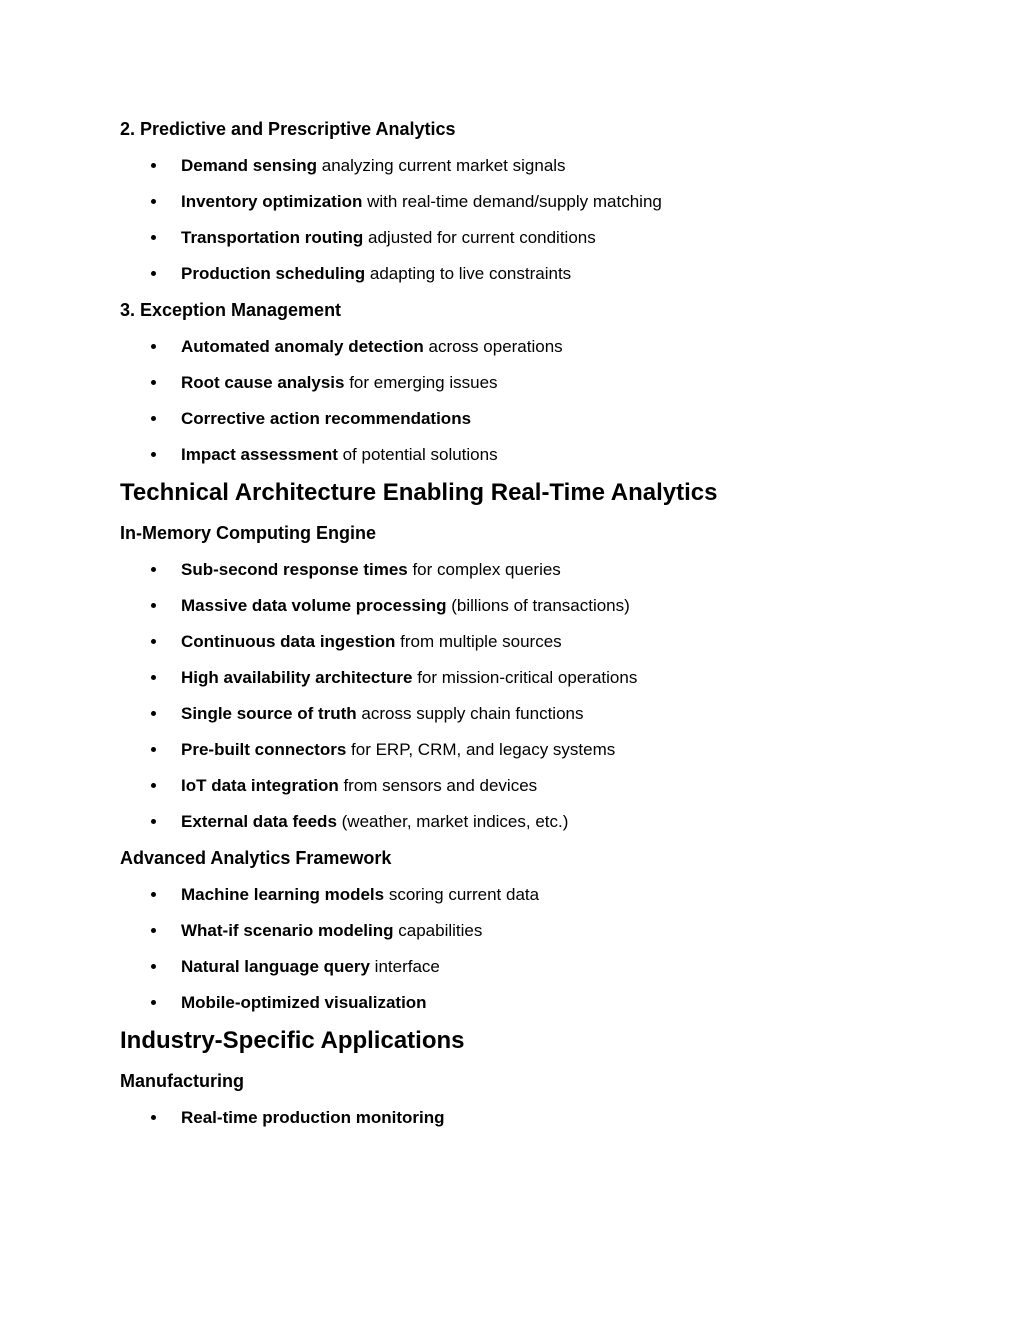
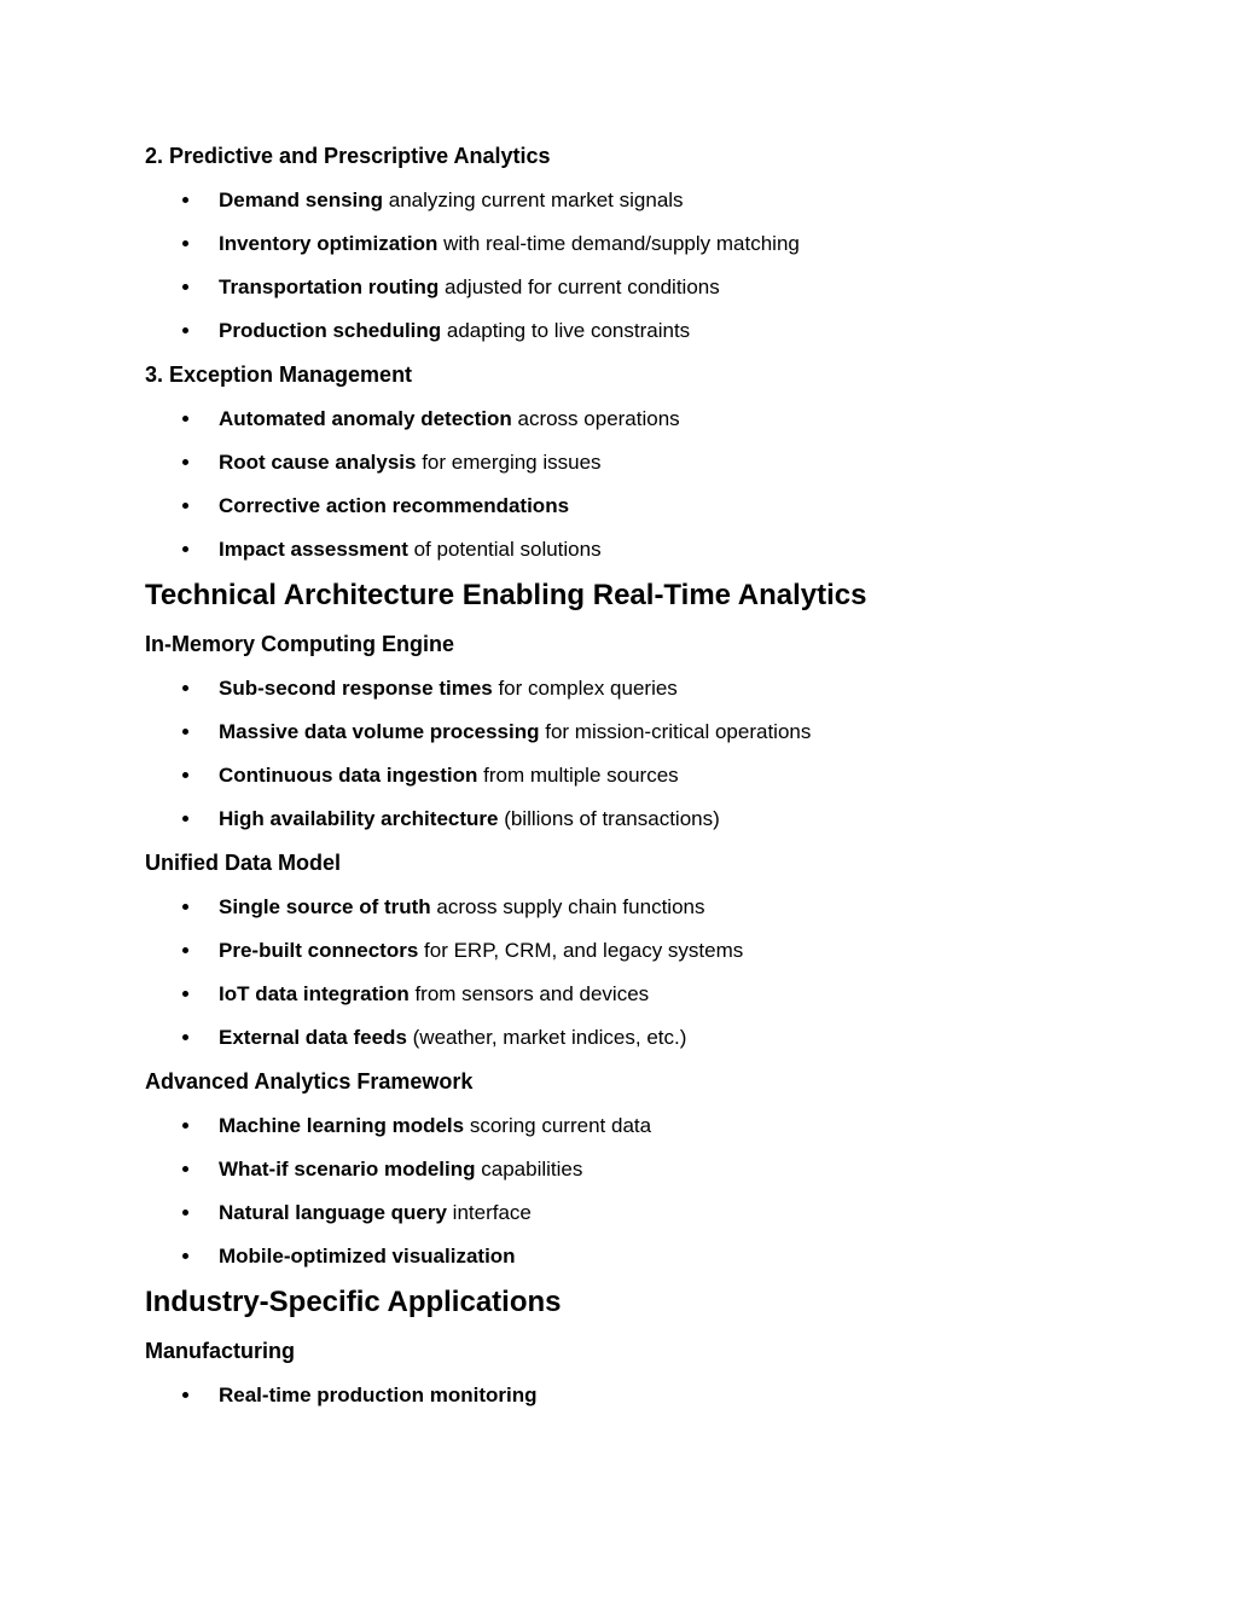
  2. Predictive and Prescriptive Analytics
  Demand sensing analyzing current market signals
  Inventory optimization with real-time demand/supply matching
  Transportation routing adjusted for current conditions
  Production scheduling adapting to live constraints
  3. Exception Management
  Automated anomaly detection across operations
  Root cause analysis for emerging issues
  Corrective action recommendations
  Impact assessment of potential solutions
  Technical Architecture Enabling Real-Time Analytics
  In-Memory Computing Engine
  Sub-second response times for complex queries
- Massive data volume processing (billions of transactions)
+ Massive data volume processing for mission-critical operations
  Continuous data ingestion from multiple sources
- High availability architecture for mission-critical operations
+ High availability architecture (billions of transactions)
+ Unified Data Model
  Single source of truth across supply chain functions
  Pre-built connectors for ERP, CRM, and legacy systems
  IoT data integration from sensors and devices
  External data feeds (weather, market indices, etc.)
  Advanced Analytics Framework
  Machine learning models scoring current data
  What-if scenario modeling capabilities
  Natural language query interface
  Mobile-optimized visualization
  Industry-Specific Applications
  Manufacturing
  Real-time production monitoring
